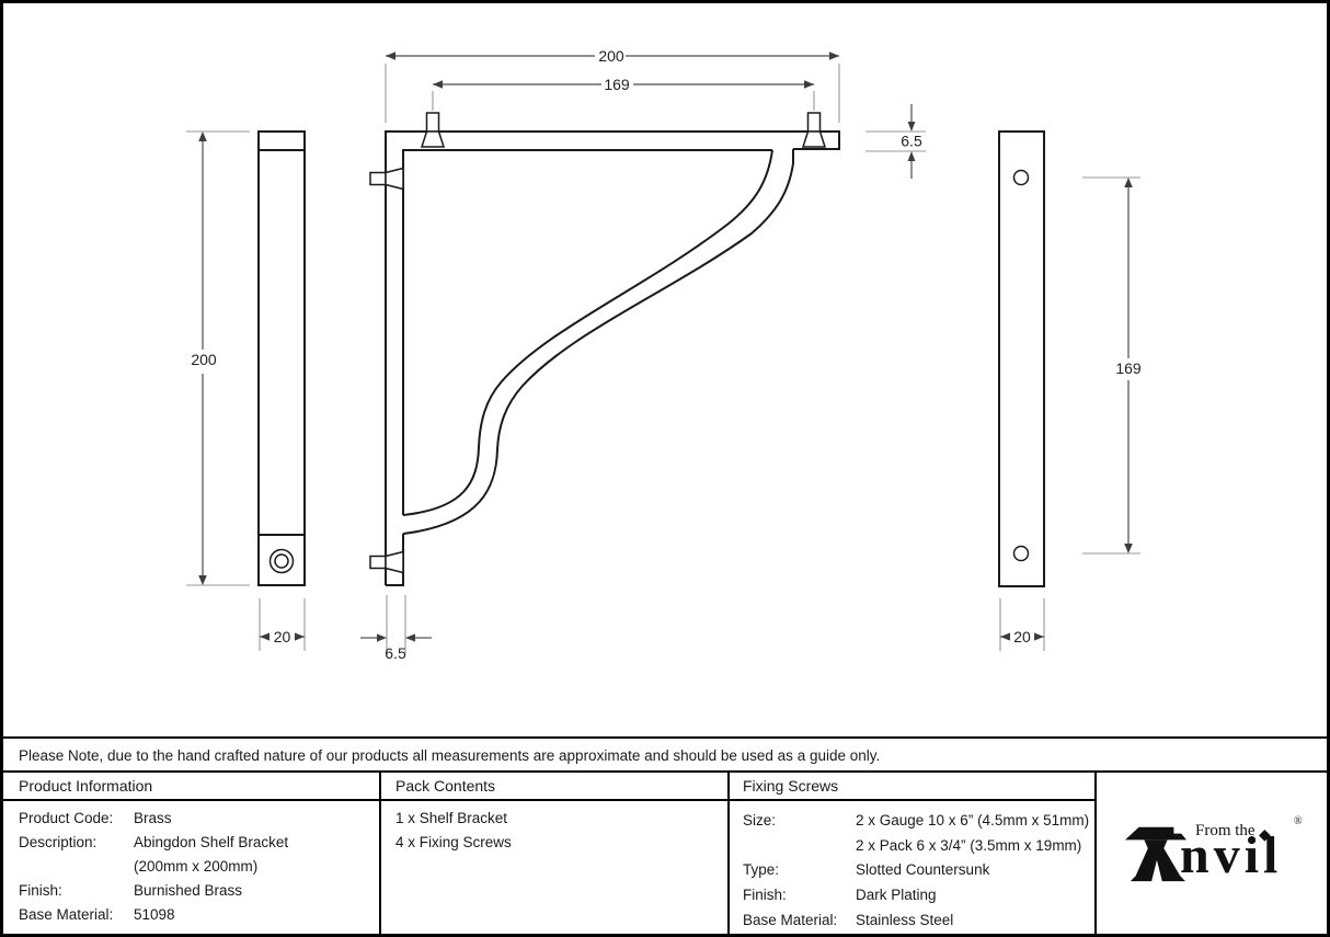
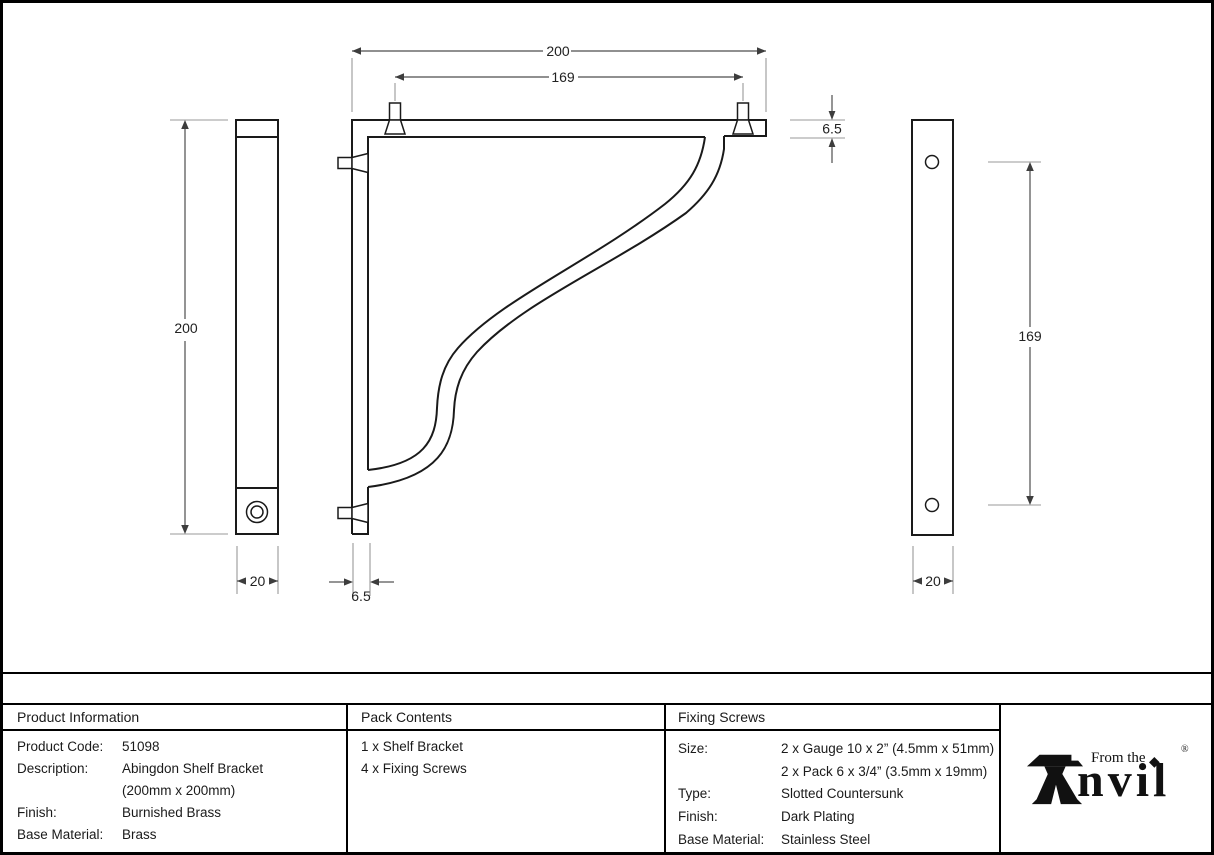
  200
  169
  6.5
  200
  20
  6.5
  169
  20
- Please Note, due to the hand crafted nature of our products all measurements are approximate and should be used as a guide only.
  Product Information
  Pack Contents
  Fixing Screws
  Product Code:
- Brass
+ 51098
  Description:
  Abingdon Shelf Bracket
  (200mm x 200mm)
  Finish:
  Burnished Brass
  Base Material:
- 51098
+ Brass
  1 x Shelf Bracket
  4 x Fixing Screws
  Size:
- 2 x Gauge 10 x 6” (4.5mm x 51mm)
+ 2 x Gauge 10 x 2” (4.5mm x 51mm)
  2 x Pack 6 x 3/4” (3.5mm x 19mm)
  Type:
  Slotted Countersunk
  Finish:
  Dark Plating
  Base Material:
  Stainless Steel
  From the
  ◆
  nvil
  ®
